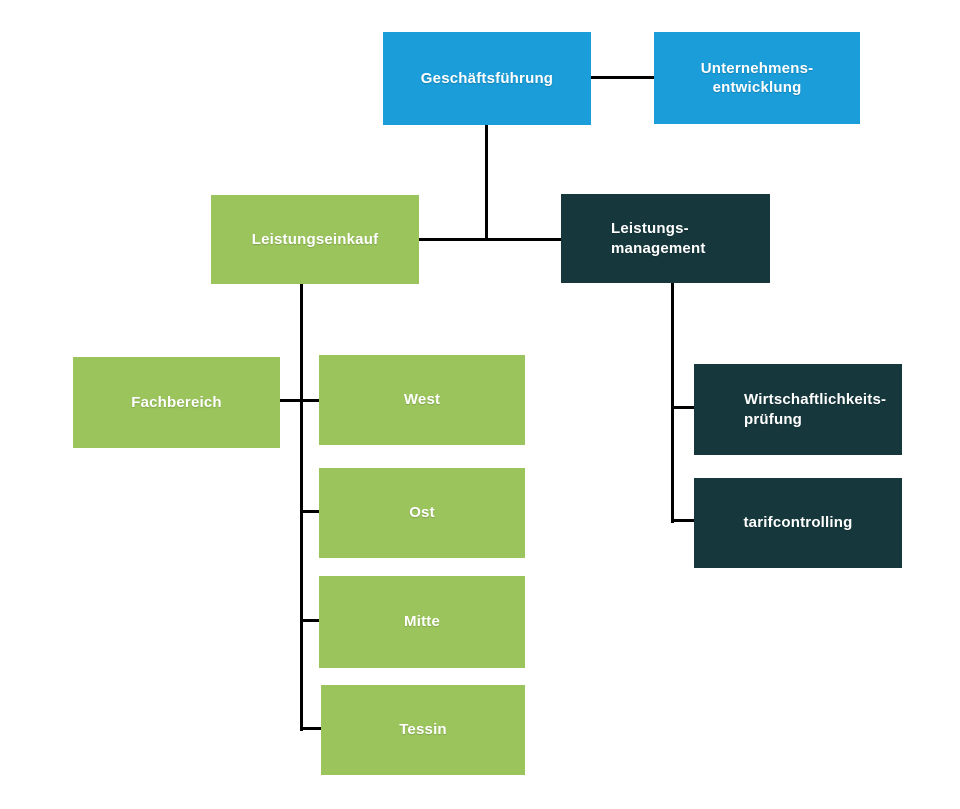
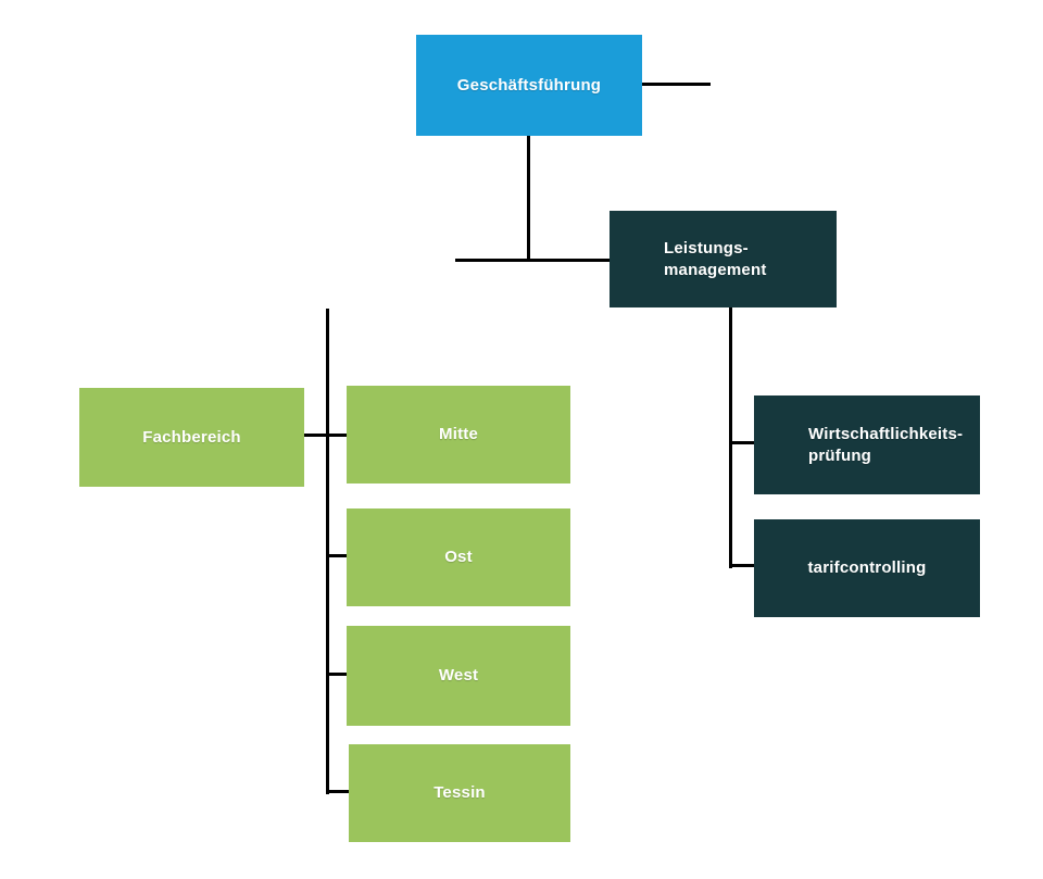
  Geschäftsführung
- Unternehmens-
- entwicklung
- Leistungseinkauf
  Leistungs-
  management
  Fachbereich
- West
+ Mitte
  Ost
- Mitte
+ West
  Tessin
  Wirtschaftlichkeits-
  prüfung
  tarifcontrolling
